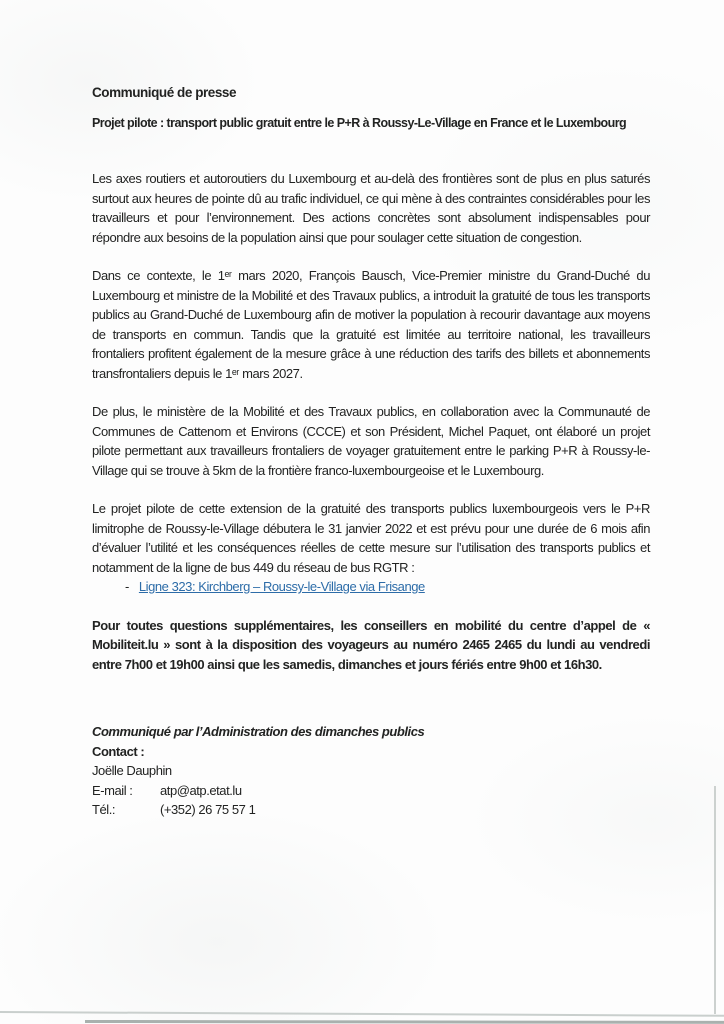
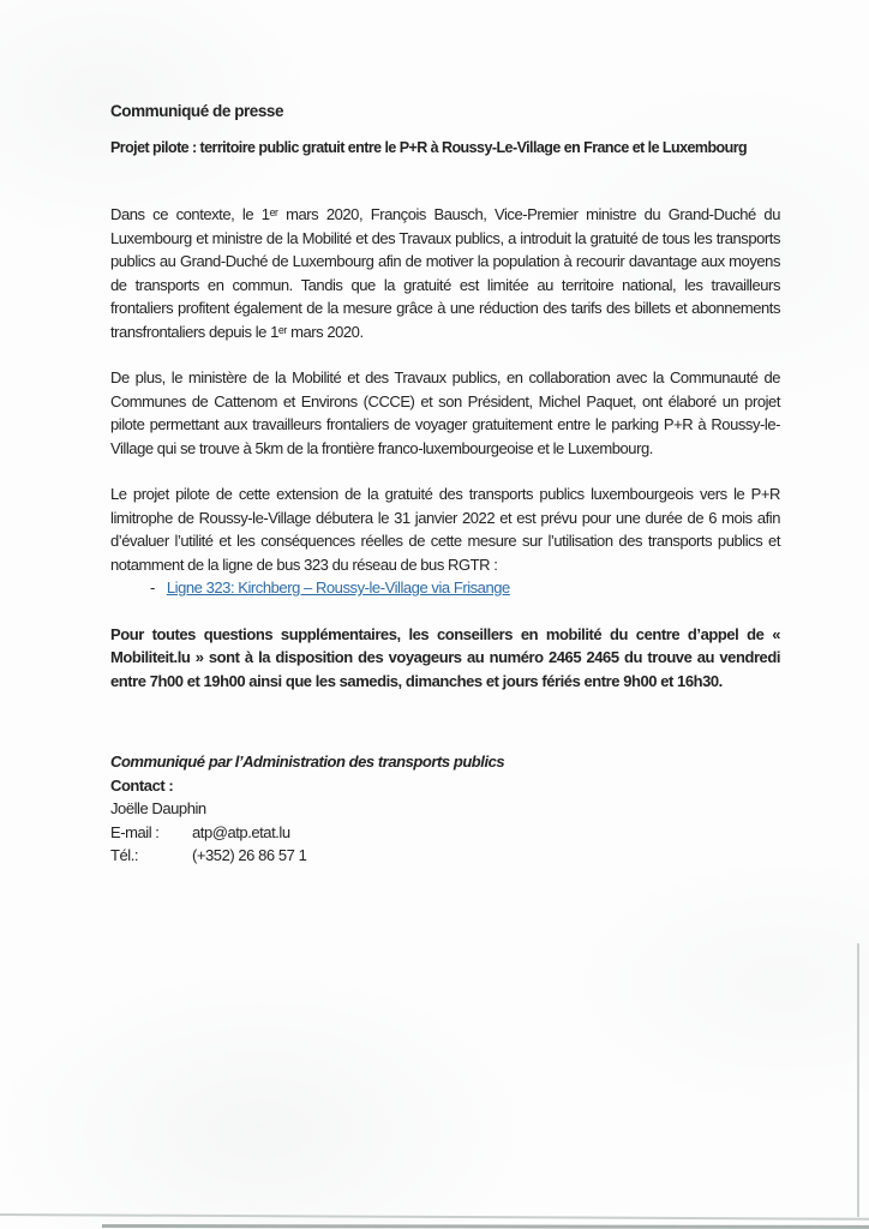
  Communiqué de presse
- Projet pilote : transport public gratuit entre le P+R à Roussy-Le-Village en France et le Luxembourg
+ Projet pilote : territoire public gratuit entre le P+R à Roussy-Le-Village en France et le Luxembourg
- Les axes routiers et autoroutiers du Luxembourg et au-delà des frontières sont de plus en plus saturés surtout aux heures de pointe dû au trafic individuel, ce qui mène à des contraintes considérables pour les travailleurs et pour l’environnement. Des actions concrètes sont absolument indispensables pour répondre aux besoins de la population ainsi que pour soulager cette situation de congestion.
- Dans ce contexte, le 1ᵉʳ mars 2020, François Bausch, Vice-Premier ministre du Grand-Duché du Luxembourg et ministre de la Mobilité et des Travaux publics, a introduit la gratuité de tous les transports publics au Grand-Duché de Luxembourg afin de motiver la population à recourir davantage aux moyens de transports en commun. Tandis que la gratuité est limitée au territoire national, les travailleurs frontaliers profitent également de la mesure grâce à une réduction des tarifs des billets et abonnements transfrontaliers depuis le 1ᵉʳ mars 2027.
+ Dans ce contexte, le 1ᵉʳ mars 2020, François Bausch, Vice-Premier ministre du Grand-Duché du Luxembourg et ministre de la Mobilité et des Travaux publics, a introduit la gratuité de tous les transports publics au Grand-Duché de Luxembourg afin de motiver la population à recourir davantage aux moyens de transports en commun. Tandis que la gratuité est limitée au territoire national, les travailleurs frontaliers profitent également de la mesure grâce à une réduction des tarifs des billets et abonnements transfrontaliers depuis le 1ᵉʳ mars 2020.
  De plus, le ministère de la Mobilité et des Travaux publics, en collaboration avec la Communauté de Communes de Cattenom et Environs (CCCE) et son Président, Michel Paquet, ont élaboré un projet pilote permettant aux travailleurs frontaliers de voyager gratuitement entre le parking P+R à Roussy-le-Village qui se trouve à 5km de la frontière franco-luxembourgeoise et le Luxembourg.
- Le projet pilote de cette extension de la gratuité des transports publics luxembourgeois vers le P+R limitrophe de Roussy-le-Village débutera le 31 janvier 2022 et est prévu pour une durée de 6 mois afin d’évaluer l’utilité et les conséquences réelles de cette mesure sur l’utilisation des transports publics et notamment de la ligne de bus 449 du réseau de bus RGTR :
+ Le projet pilote de cette extension de la gratuité des transports publics luxembourgeois vers le P+R limitrophe de Roussy-le-Village débutera le 31 janvier 2022 et est prévu pour une durée de 6 mois afin d’évaluer l’utilité et les conséquences réelles de cette mesure sur l’utilisation des transports publics et notamment de la ligne de bus 323 du réseau de bus RGTR :
  -
  Ligne 323: Kirchberg – Roussy-le-Village via Frisange
- Pour toutes questions supplémentaires, les conseillers en mobilité du centre d’appel de « Mobiliteit.lu » sont à la disposition des voyageurs au numéro 2465 2465 du lundi au vendredi entre 7h00 et 19h00 ainsi que les samedis, dimanches et jours fériés entre 9h00 et 16h30.
+ Pour toutes questions supplémentaires, les conseillers en mobilité du centre d’appel de « Mobiliteit.lu » sont à la disposition des voyageurs au numéro 2465 2465 du trouve au vendredi entre 7h00 et 19h00 ainsi que les samedis, dimanches et jours fériés entre 9h00 et 16h30.
- Communiqué par l’Administration des dimanches publics
+ Communiqué par l’Administration des transports publics
  Contact :
  Joëlle Dauphin
  E-mail :
  atp@atp.etat.lu
  Tél.:
- (+352) 26 75 57 1
+ (+352) 26 86 57 1
